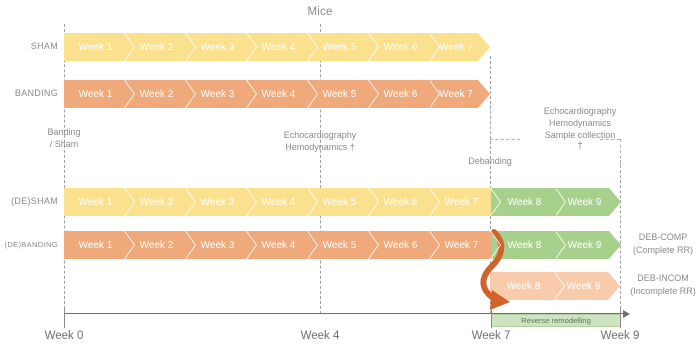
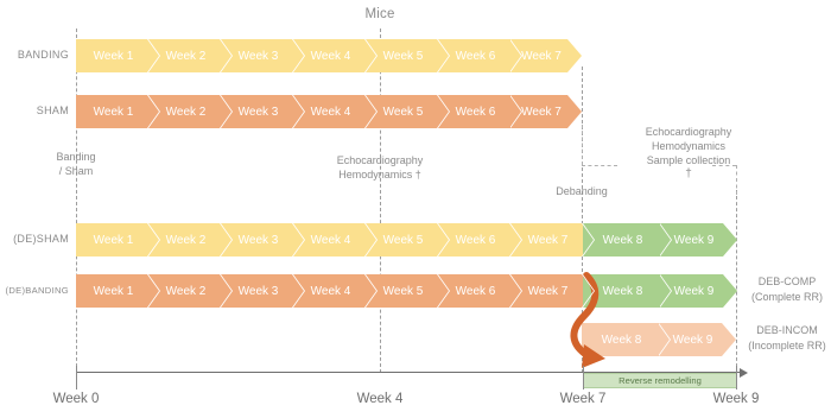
  Mice
- SHAM
+ BANDING
  Week 1
  Week 2
  Week 3
  Week 4
  Week 5
  Week 6
  Week 7
- BANDING
+ SHAM
  Week 1
  Week 2
  Week 3
  Week 4
  Week 5
  Week 6
  Week 7
  Banding
  / Sham
  Echocardiography
  Hemodynamics †
  Echocardiography
  Hemodynamics
  Sample collection
  †
  Debanding
  (DE)SHAM
  Week 1
  Week 2
  Week 3
  Week 4
  Week 5
  Week 6
  Week 7
  Week 8
  Week 9
  (DE)BANDING
  Week 1
  Week 2
  Week 3
  Week 4
  Week 5
  Week 6
  Week 7
  Week 8
  Week 9
  Week 8
  Week 9
  DEB-COMP
  (Complete RR)
  DEB-INCOM
  (Incomplete RR)
  Reverse remodelling
  Week 0
  Week 4
  Week 7
  Week 9
